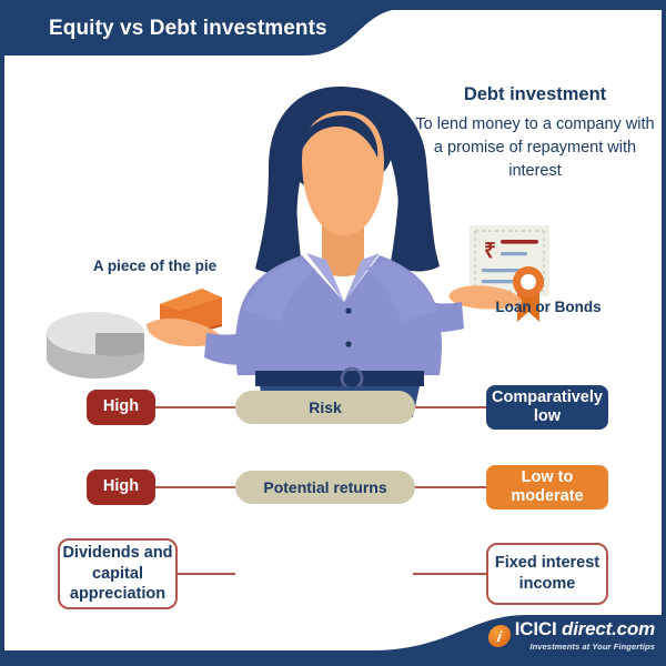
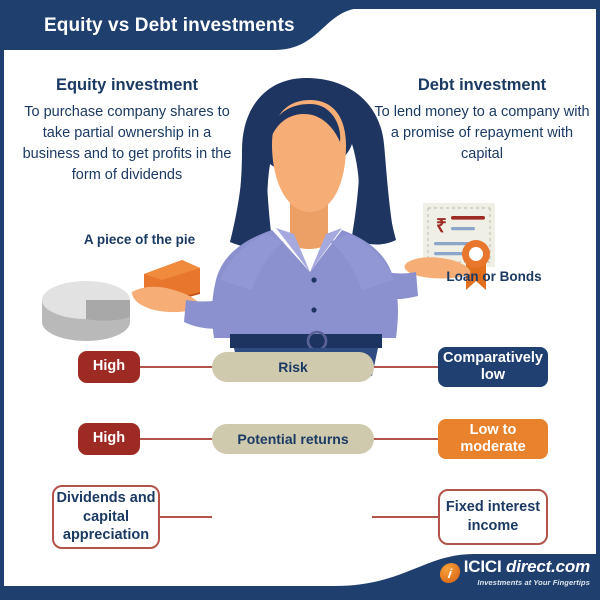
  Equity vs Debt investments
  ₹
+ Equity investment
+ To purchase company shares to take partial ownership in a business and to get profits in the form of dividends
  Debt investment
- To lend money to a company with a promise of repayment with interest
+ To lend money to a company with a promise of repayment with capital
  A piece of the pie
  Loan or Bonds
  High
  Risk
  Comparatively low
  High
  Potential returns
  Low to moderate
  Dividends and capital appreciation
  Fixed interest income
  ICICI direct.com
  Investments at Your Fingertips
